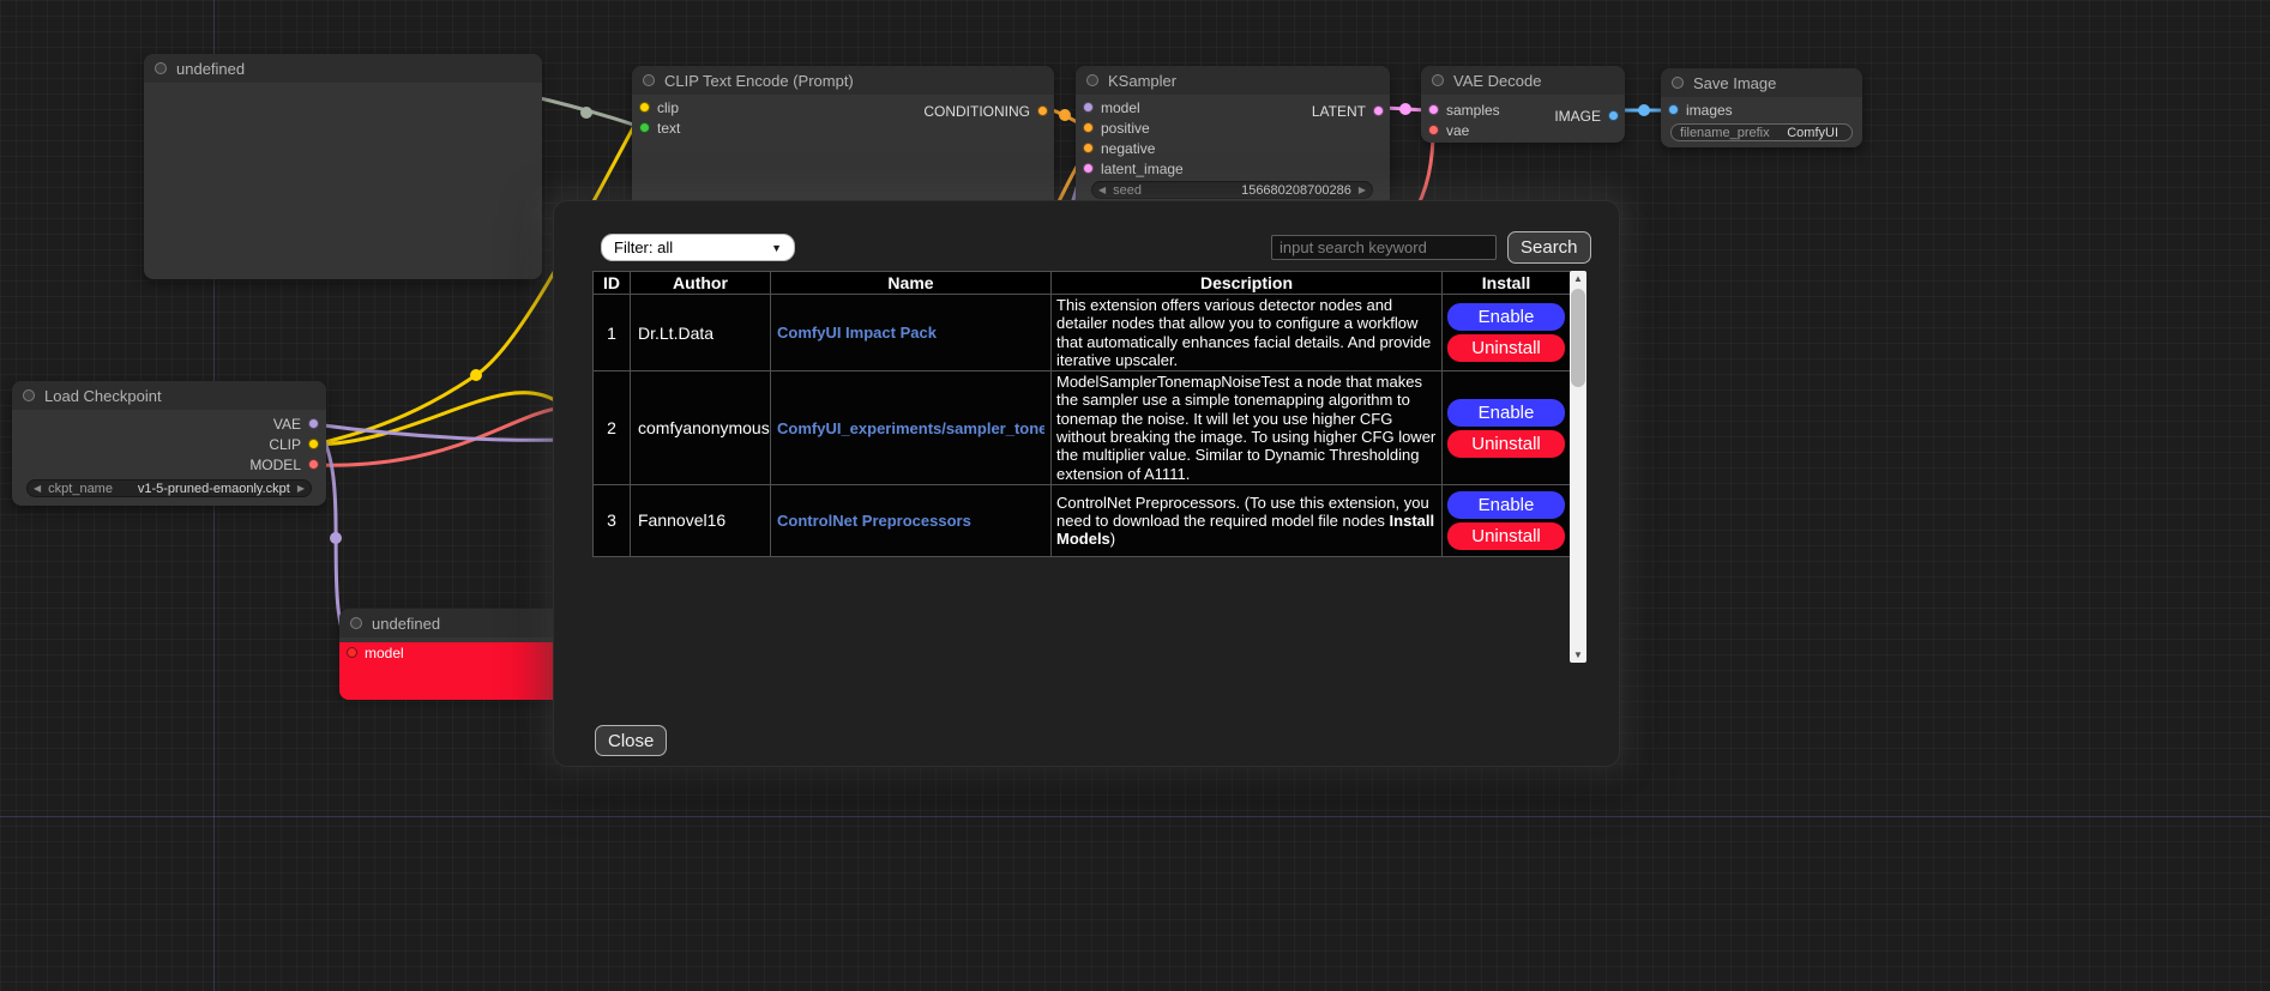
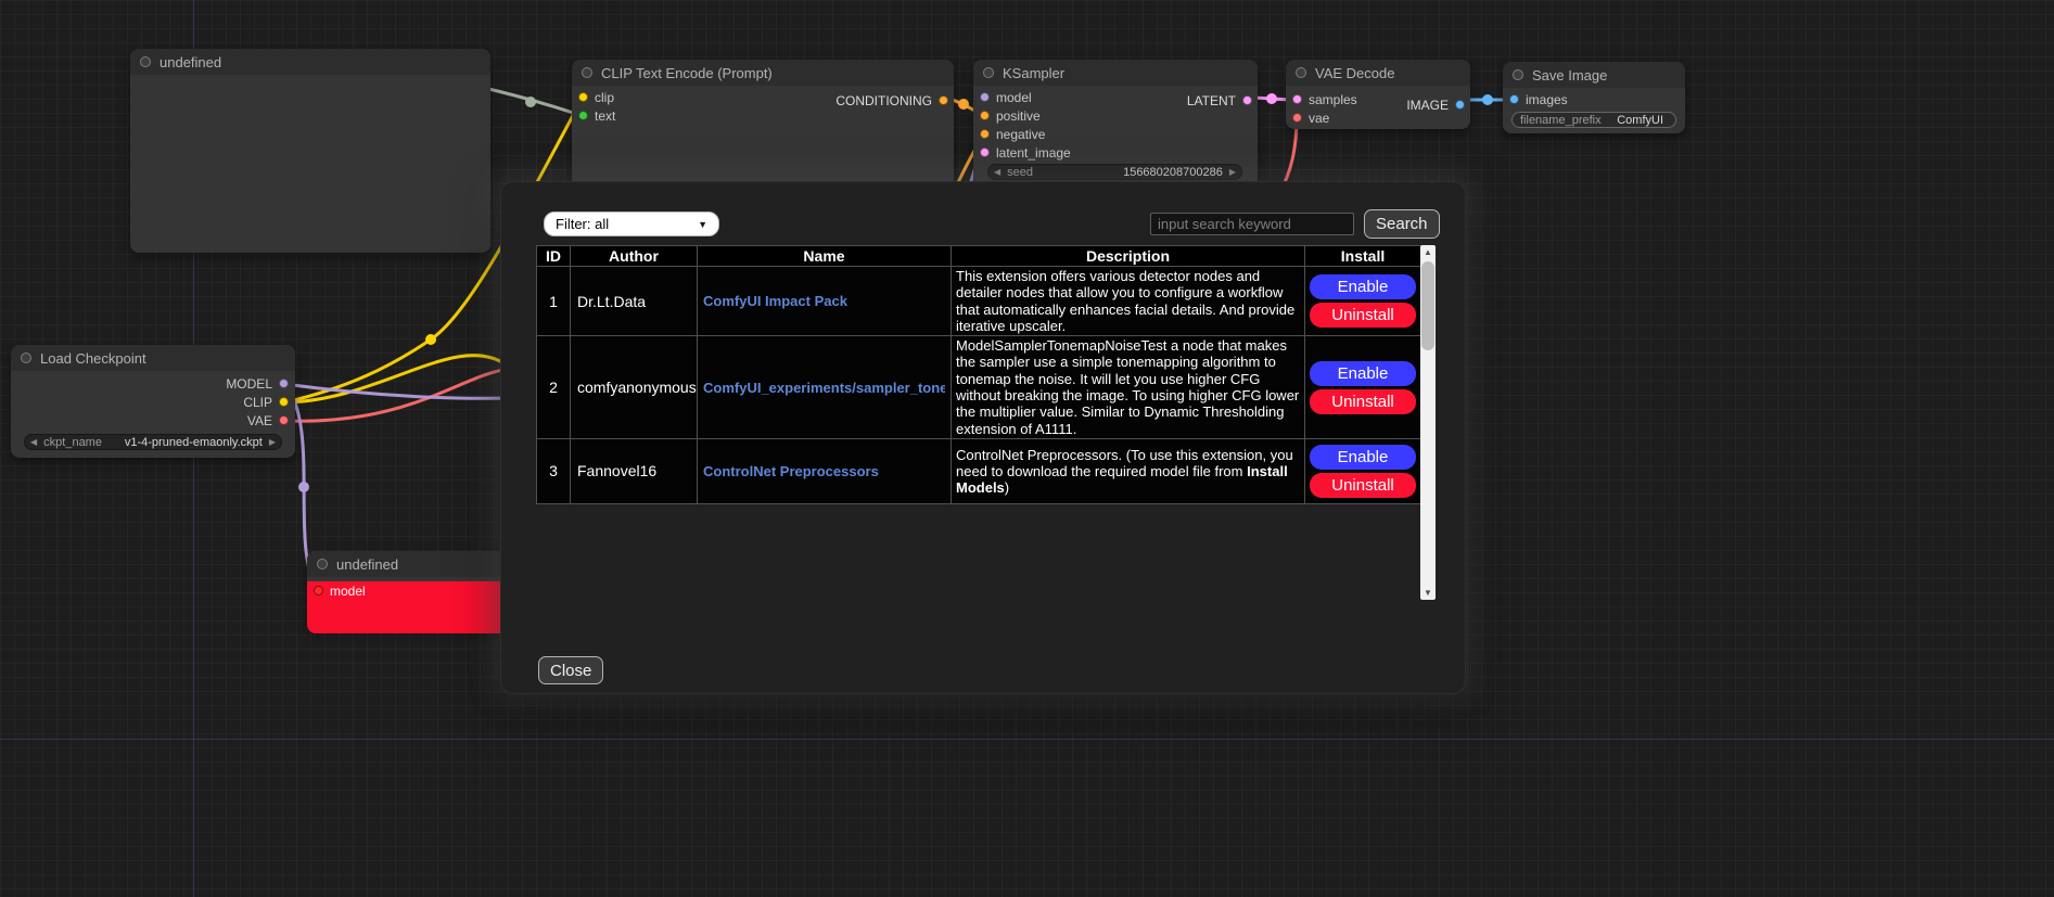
  undefined
  CLIP Text Encode (Prompt)
  clip
  text
  CONDITIONING
  KSampler
  model
  positive
  negative
  latent_image
  LATENT
  ◀
  seed
  156680208700286
  ▶
  VAE Decode
  samples
  vae
  IMAGE
  Save Image
  images
  filename_prefix
  ComfyUI
  Load Checkpoint
- VAE
+ MODEL
  CLIP
- MODEL
+ VAE
  ◀
  ckpt_name
- v1-5-pruned-emaonly.ckpt
+ v1-4-pruned-emaonly.ckpt
  ▶
  undefined
  model
  Filter: all
  ▼
  input search keyword
  Search
  ID	Author	Name	Description	Install
  1	Dr.Lt.Data	ComfyUI Impact Pack	This extension offers various detector nodes and detailer nodes that allow you to configure a workflow that automatically enhances facial details. And provide iterative upscaler.	Enable Uninstall
  2	comfyanonymous	ComfyUI_experiments/sampler_tone	ModelSamplerTonemapNoiseTest a node that makes the sampler use a simple tonemapping algorithm to tonemap the noise. It will let you use higher CFG without breaking the image. To using higher CFG lower the multiplier value. Similar to Dynamic Thresholding extension of A1111.	Enable Uninstall
- 3	Fannovel16	ControlNet Preprocessors	ControlNet Preprocessors. (To use this extension, you need to download the required model file nodes Install Models)	Enable Uninstall
+ 3	Fannovel16	ControlNet Preprocessors	ControlNet Preprocessors. (To use this extension, you need to download the required model file from Install Models)	Enable Uninstall
  ▲
  ▼
  Close
